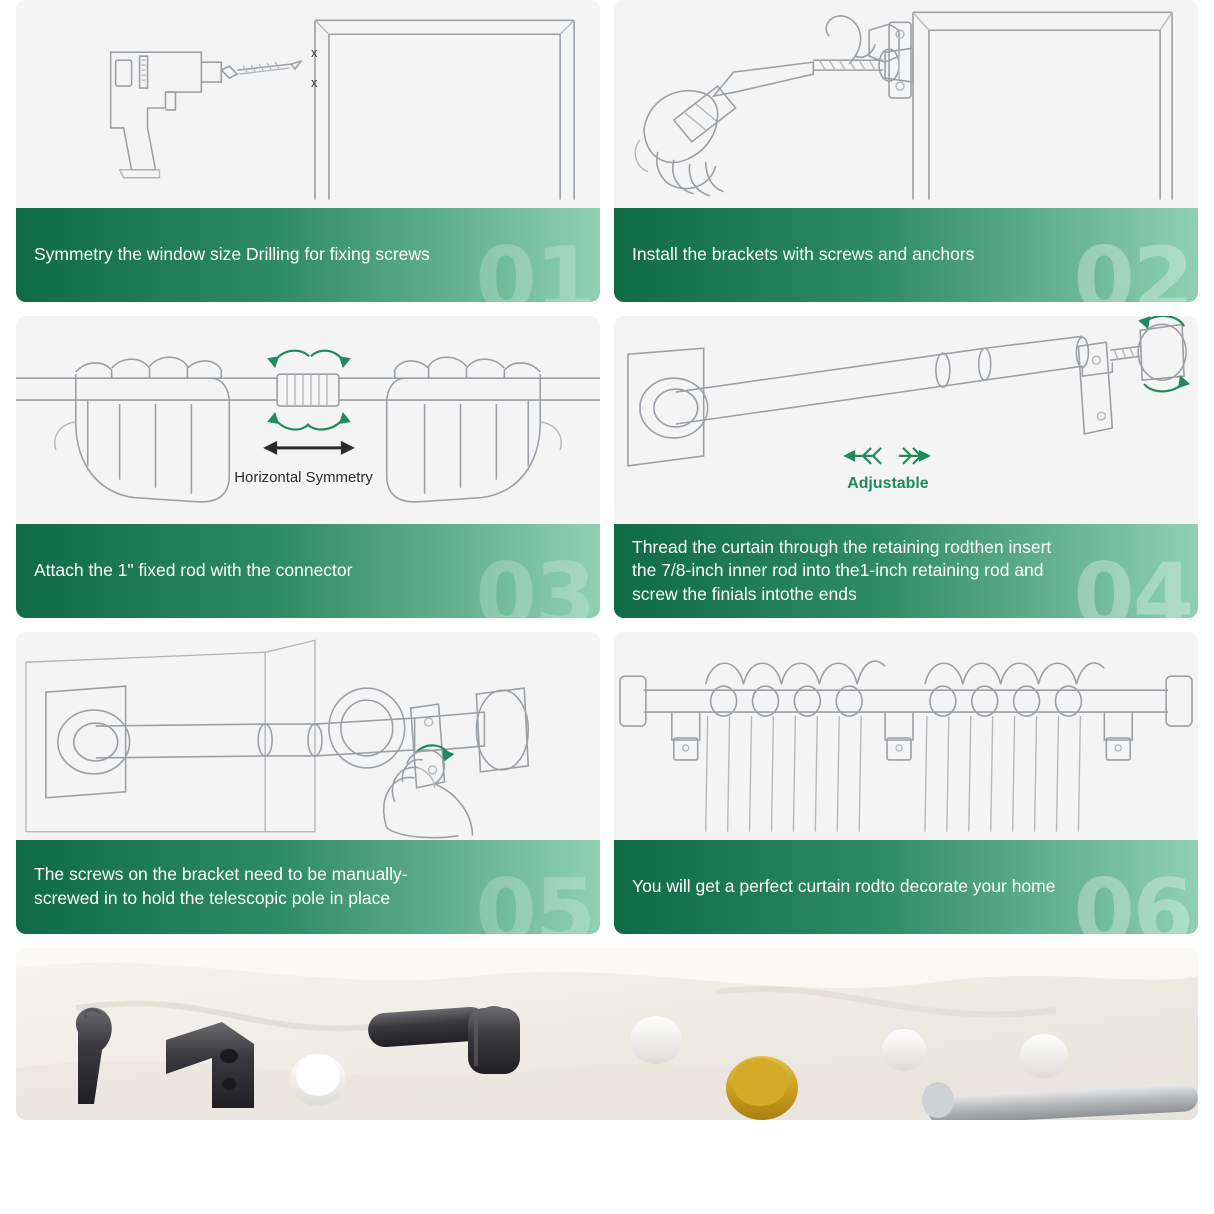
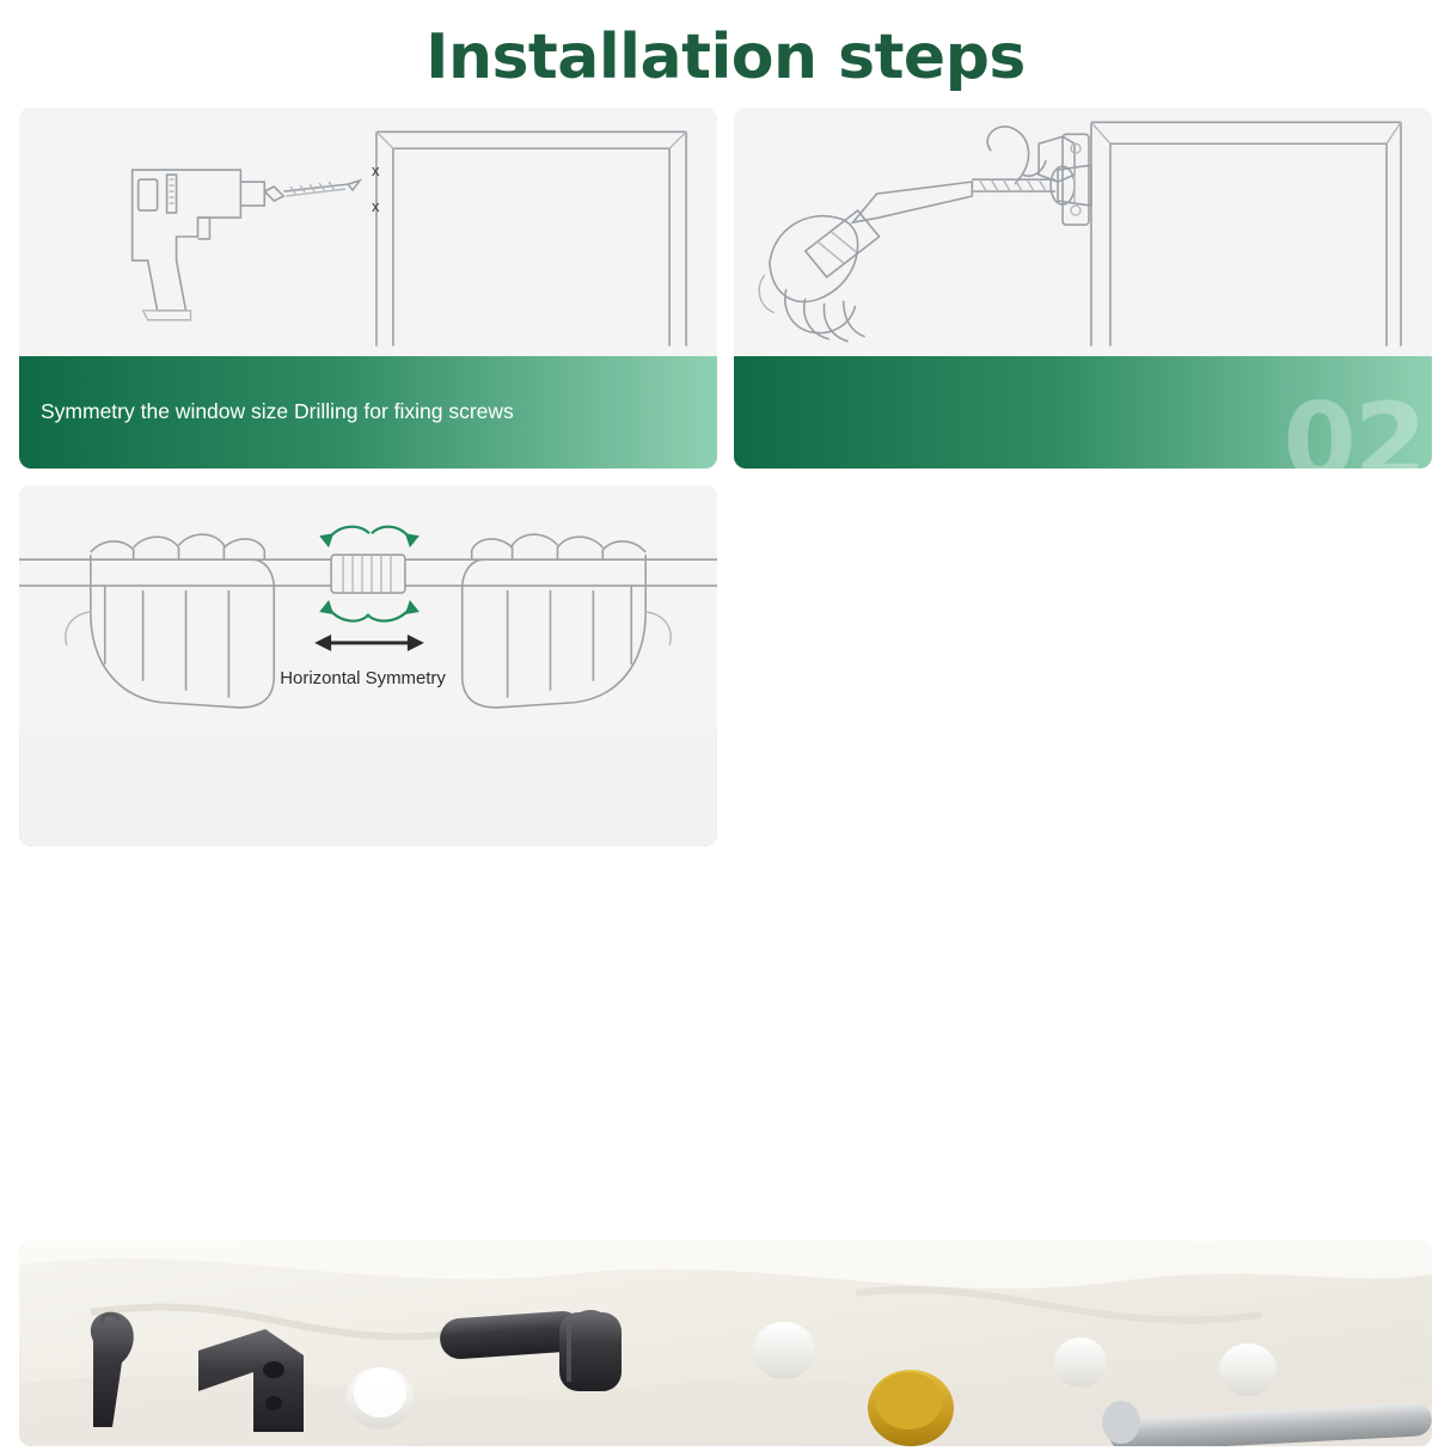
+ Installation steps
  x
  x
  Symmetry the window size Drilling for fixing screws
- 01
- Install the brackets with screws and anchors
  02
  Horizontal Symmetry
- Attach the 1" fixed rod with the connector
- 03
- Adjustable
- Thread the curtain through the retaining rodthen insert the 7/8-inch inner rod into the1-inch retaining rod and screw the finials intothe ends
- 04
- The screws on the bracket need to be manually-screwed in to hold the telescopic pole in place
- 05
- You will get a perfect curtain rodto decorate your home
- 06
